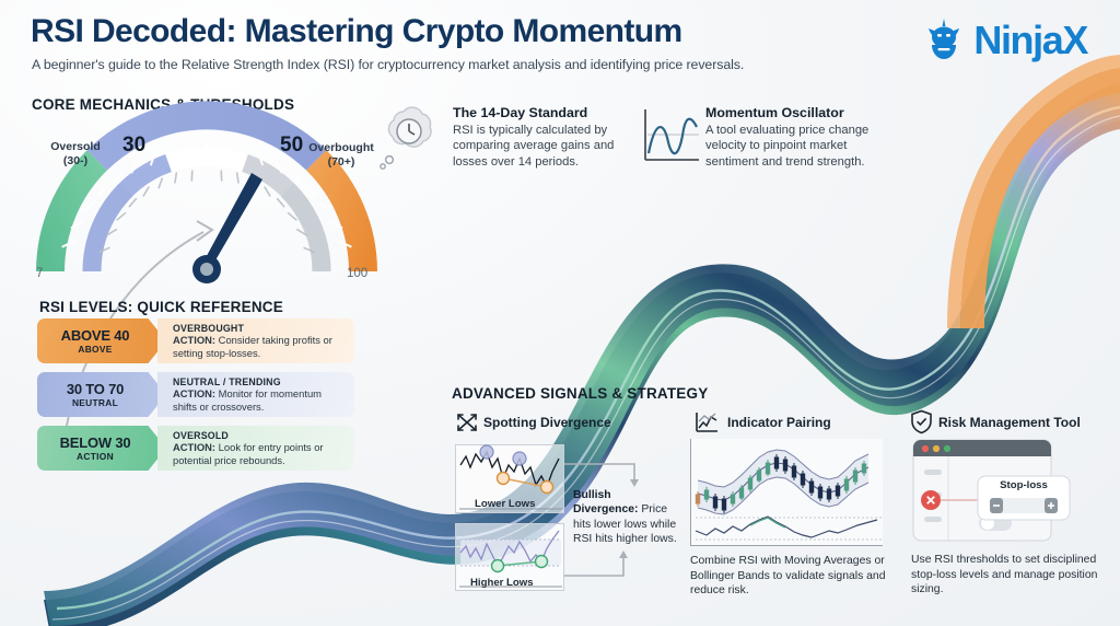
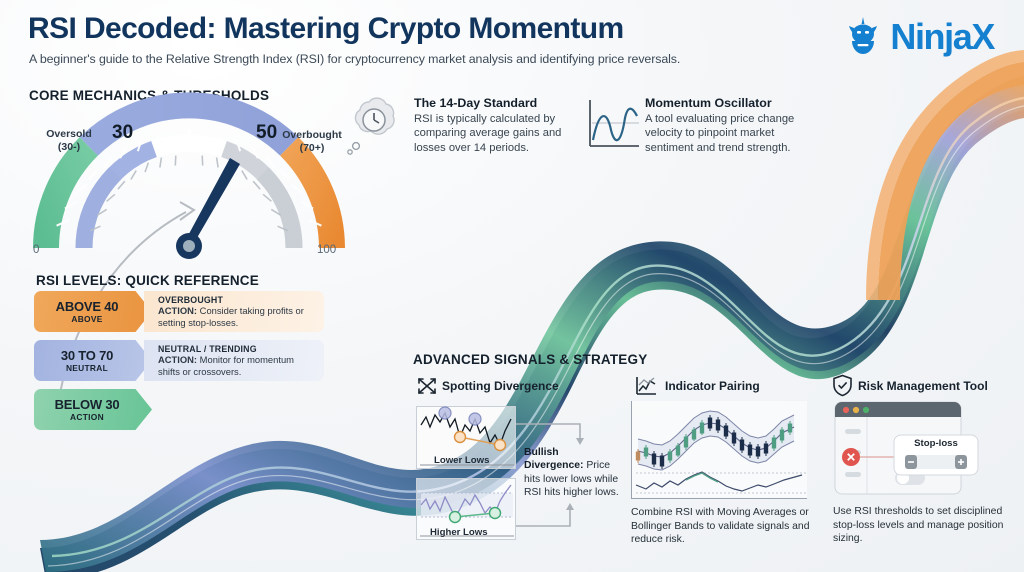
  RSI Decoded: Mastering Crypto Momentum
  A beginner's guide to the Relative Strength Index (RSI) for cryptocurrency market analysis and identifying price reversals.
  NinjaX
  CORE MECHANICSHOLDS
  Oversold
  (30-)
  Overbought
  (70+)
  30
  50
- 7
+ 0
  100
  The 14-Day Standard
  RSI is typically calculated by comparing average gains and losses over 14 periods.
  Momentum Oscillator
  A tool evaluating price change velocity to pinpoint market sentiment and trend strength.
  RSI LEVELS: QUICK REFERENCE
  ABOVE 40
  ABOVE
  OVERBOUGHT
  ACTION: Consider taking profits or setting stop-losses.
  30 TO 70
  NEUTRAL
  NEUTRAL / TRENDING
  ACTION: Monitor for momentum shifts or crossovers.
  BELOW 30
  ACTION
- OVERSOLD
- ACTION: Look for entry points or potential price rebounds.
  ADVANCED SIGNALS & STRATEGY
  Spotting Divergence
  Indicator Pairing
  Risk Management Tool
  Lower Lows
  Higher Lows
  Bullish Divergence: Price hits lower lows while RSI hits higher lows.
  Combine RSI with Moving Averages or Bollinger Bands to validate signals and reduce risk.
  Stop-loss
  Use RSI thresholds to set disciplined stop-loss levels and manage position sizing.
